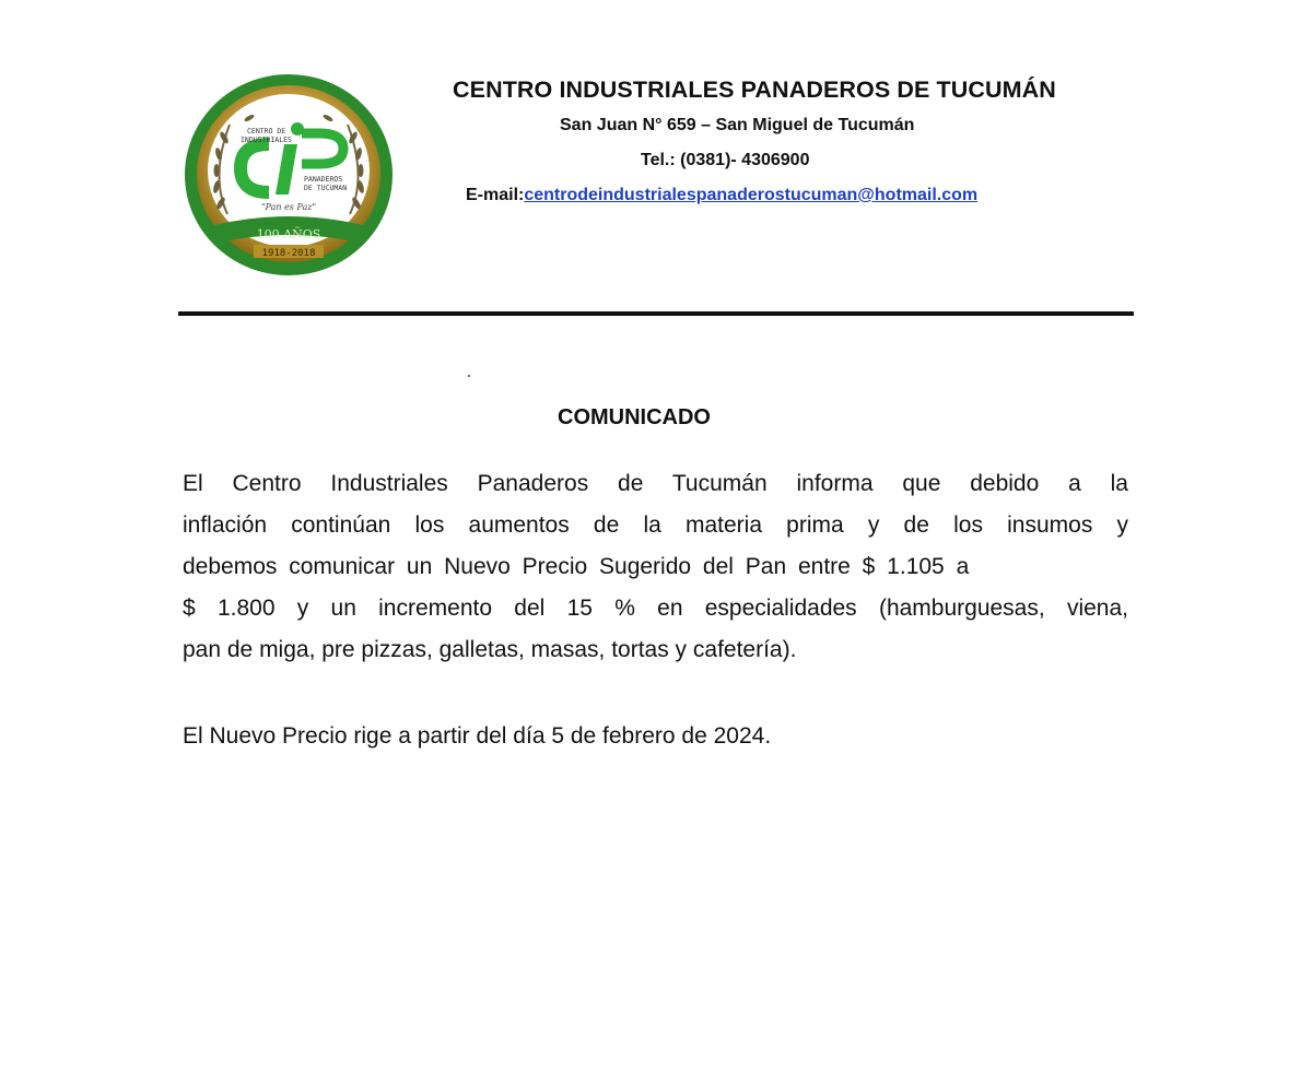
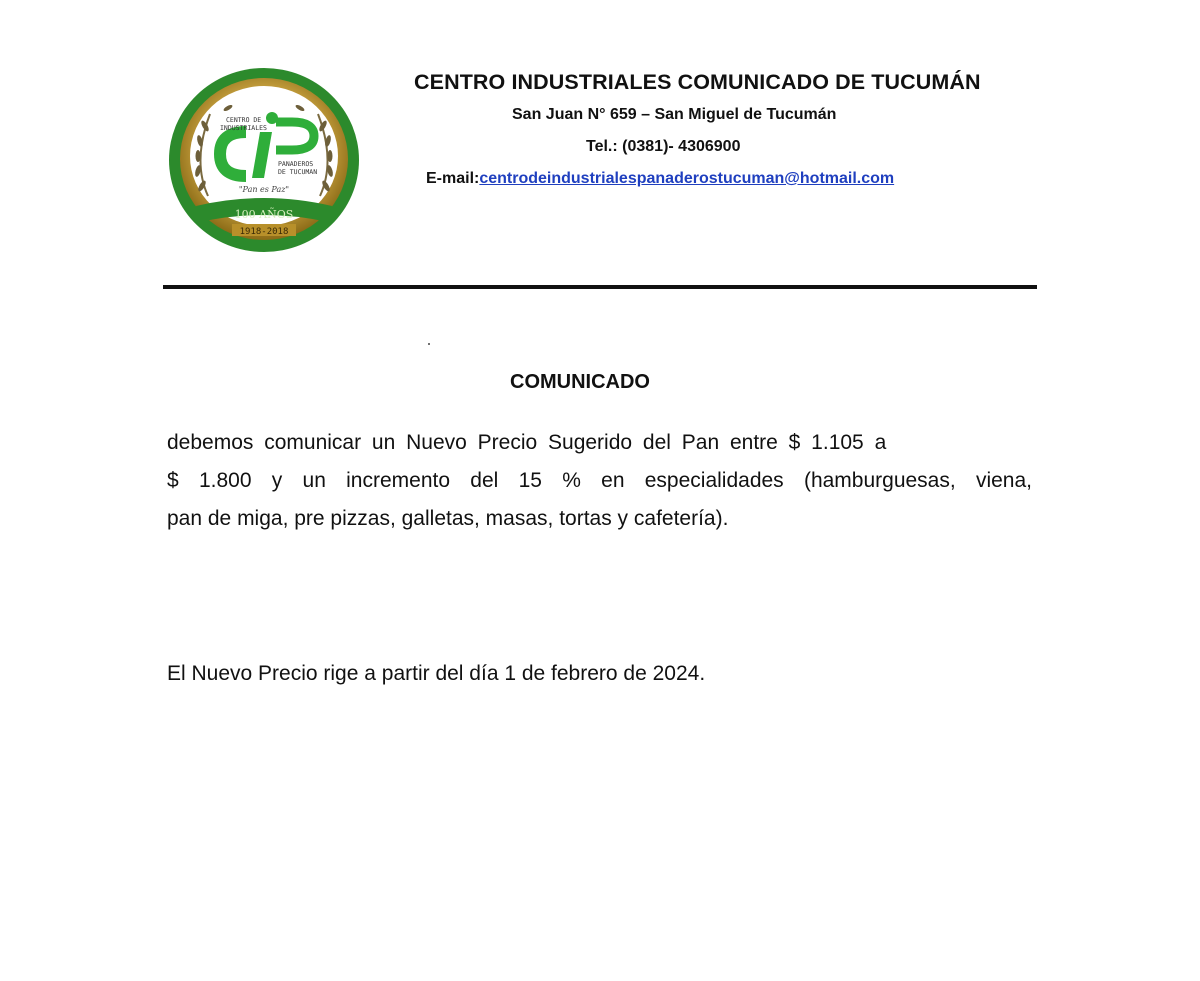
  CENTRO DE
  INDUSTRIALES
  PANADEROS
  DE TUCUMAN
  "Pan es Paz"
  100 AÑOS
  1918-2018
- CENTRO INDUSTRIALES PANADEROS DE TUCUMÁN
+ CENTRO INDUSTRIALES COMUNICADO DE TUCUMÁN
  San Juan N° 659 – San Miguel de Tucumán
  Tel.: (0381)- 4306900
  E-mail:centrodeindustrialespanaderostucuman@hotmail.com
  COMUNICADO
- El Centro Industriales Panaderos de Tucumán informa que debido a la
- inflación continúan los aumentos de la materia prima y de los insumos y
  debemos comunicar un Nuevo Precio Sugerido del Pan entre $ 1.105 a
  $ 1.800 y un incremento del 15 % en especialidades (hamburguesas, viena,
  pan de miga, pre pizzas, galletas, masas, tortas y cafetería).
- El Nuevo Precio rige a partir del día 5 de febrero de 2024.
+ El Nuevo Precio rige a partir del día 1 de febrero de 2024.
